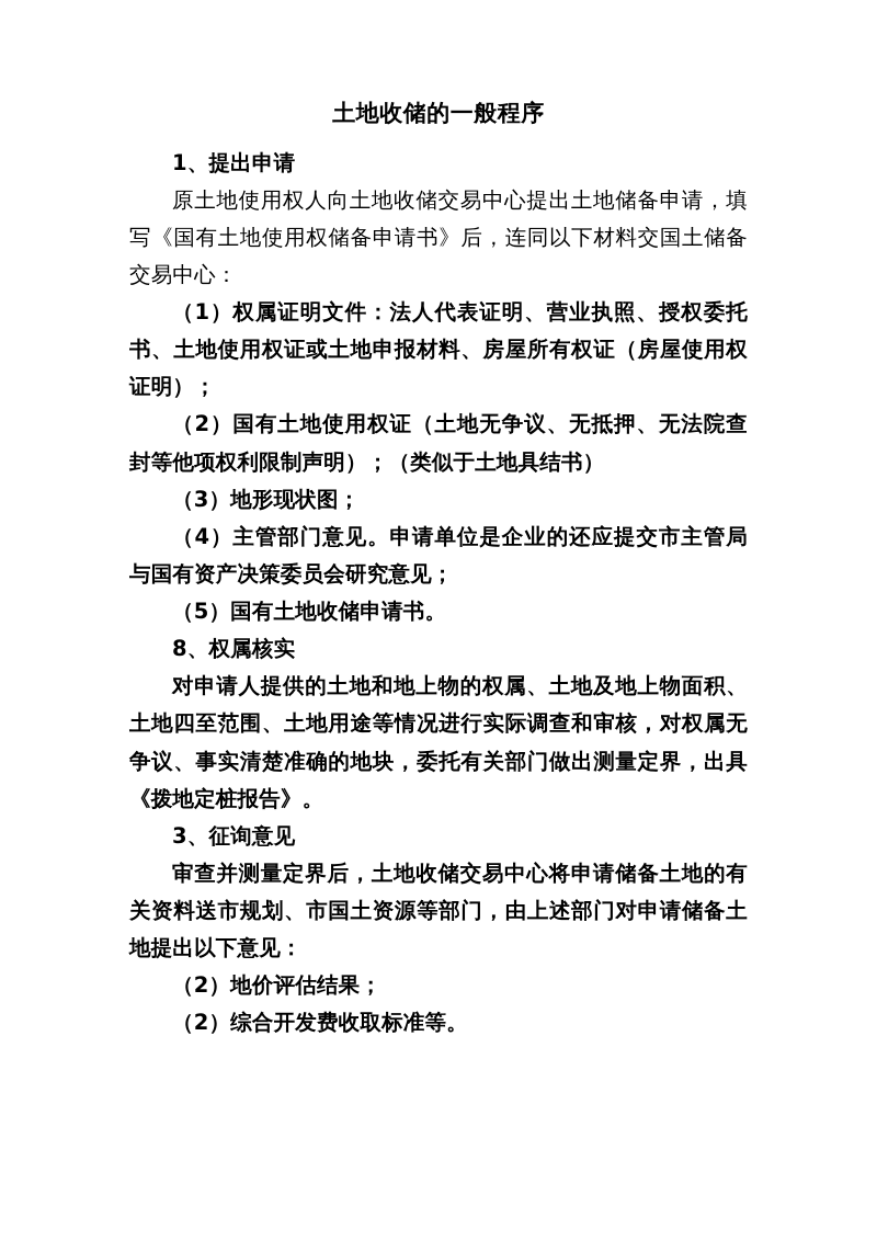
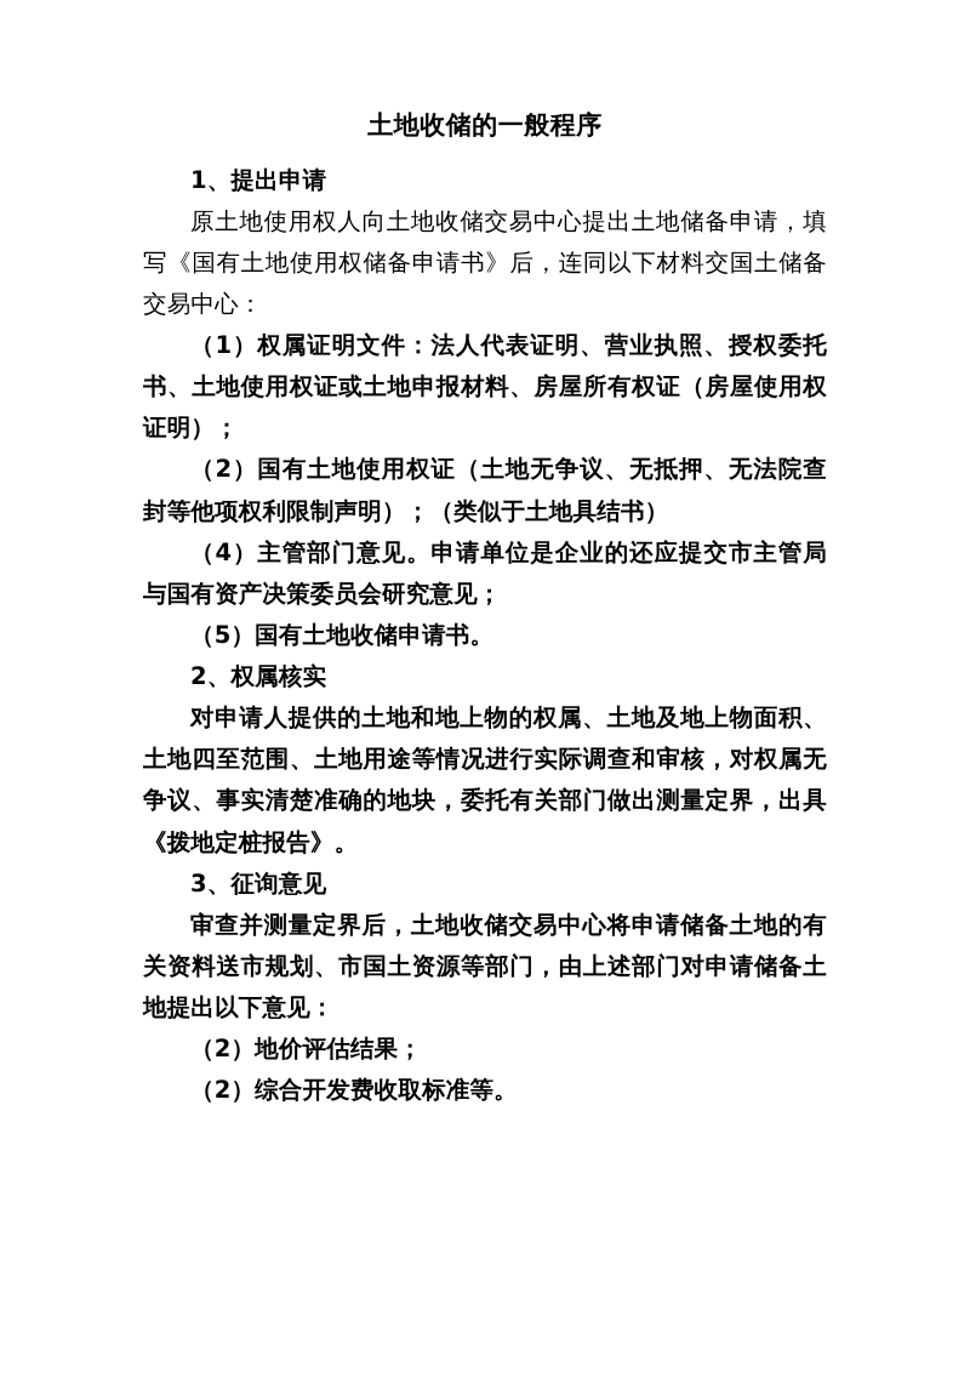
  土地收储的一般程序
  1、提出申请
  原土地使用权人向土地收储交易中心提出土地储备申请，填写《国有土地使用权储备申请书》后，连同以下材料交国土储备交易中心：
  （1）权属证明文件：法人代表证明、营业执照、授权委托书、土地使用权证或土地申报材料、房屋所有权证（房屋使用权证明）；
  （2）国有土地使用权证（土地无争议、无抵押、无法院查封等他项权利限制声明）；（类似于土地具结书）
- （3）地形现状图；
  （4）主管部门意见。申请单位是企业的还应提交市主管局与国有资产决策委员会研究意见；
  （5）国有土地收储申请书。
- 8、权属核实
+ 2、权属核实
  对申请人提供的土地和地上物的权属、土地及地上物面积、土地四至范围、土地用途等情况进行实际调查和审核，对权属无争议、事实清楚准确的地块，委托有关部门做出测量定界，出具《拨地定桩报告》。
  3、征询意见
  审查并测量定界后，土地收储交易中心将申请储备土地的有关资料送市规划、市国土资源等部门，由上述部门对申请储备土地提出以下意见：
  （2）地价评估结果；
  （2）综合开发费收取标准等。
